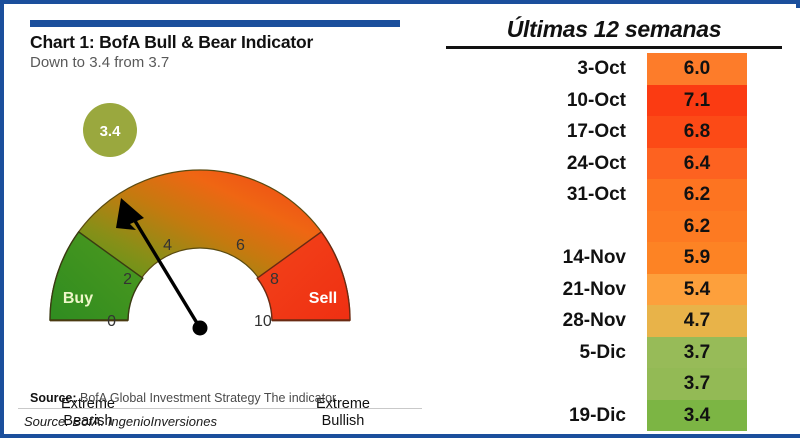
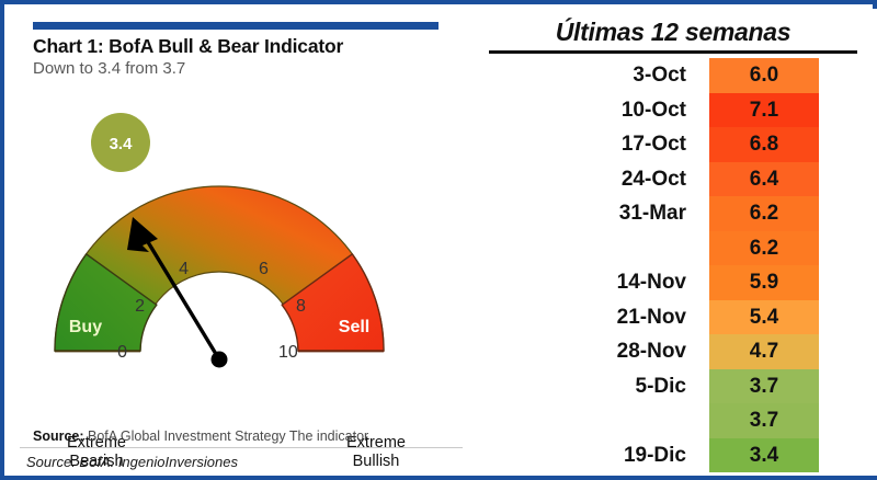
  Chart 1: BofA Bull & Bear Indicator
  Down to 3.4 from 3.7
  0
  2
  4
  6
  8
  10
  Buy
  Sell
  3.4
  Extreme
  Bearish
  Extreme
  Bullish
  Source: BofA Global Investment Strategy The indicator
  Source: BofA. IngenioInversiones
  Últimas 12 semanas
  3-Oct
  6.0
  10-Oct
  7.1
  17-Oct
  6.8
  24-Oct
  6.4
- 31-Oct
+ 31-Mar
  6.2
  6.2
  14-Nov
  5.9
  21-Nov
  5.4
  28-Nov
  4.7
  5-Dic
  3.7
  3.7
  19-Dic
  3.4
